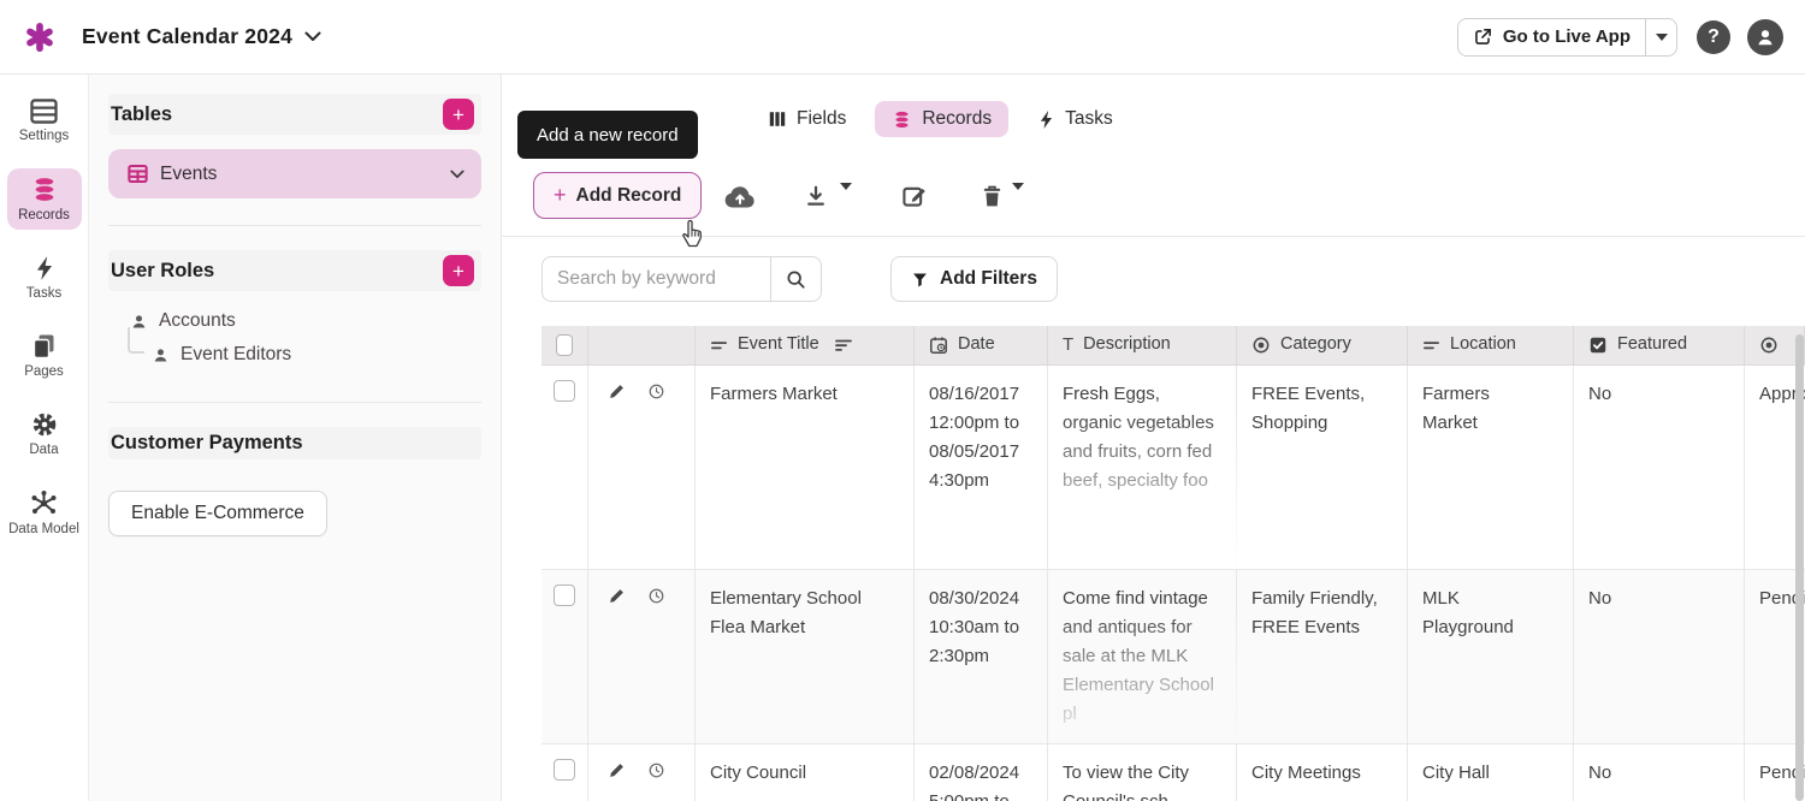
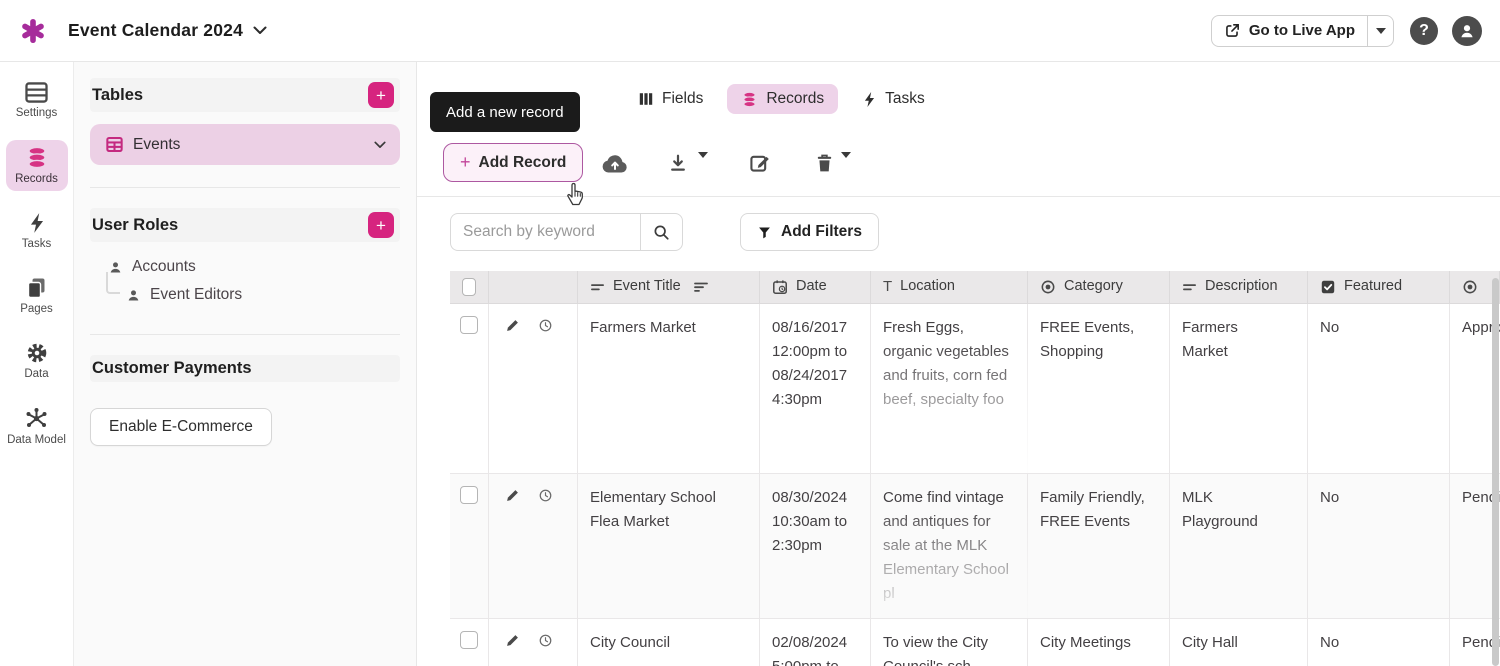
  Event Calendar 2024
  Go to Live App
  ?
  Settings
  Records
  Tasks
  Pages
  Data
  Data Model
  Tables
  +
  Events
  User Roles
  +
  Accounts
  Event Editors
  Customer Payments
  Enable E-Commerce
  Fields
  Records
  Tasks
  Add a new record
  +
  Add Record
  Search by keyword
  Add Filters
  Event Title
  Date
  T
- Description
+ Location
  Category
- Location
+ Description
  Featured
  Farmers Market
- 08/16/2017 12:00pm to 08/05/2017 4:30pm
+ 08/16/2017 12:00pm to 08/24/2017 4:30pm
  Fresh Eggs, organic vegetables and fruits, corn fed beef, specialty foo
  FREE Events, Shopping
  Farmers Market
  No
  Elementary School Flea Market
  08/30/2024 10:30am to 2:30pm
  Come find vintage and antiques for sale at the MLK Elementary School pl
  Family Friendly, FREE Events
  MLK Playground
  No
  City Council
  City Meetings
  City Hall
  No
